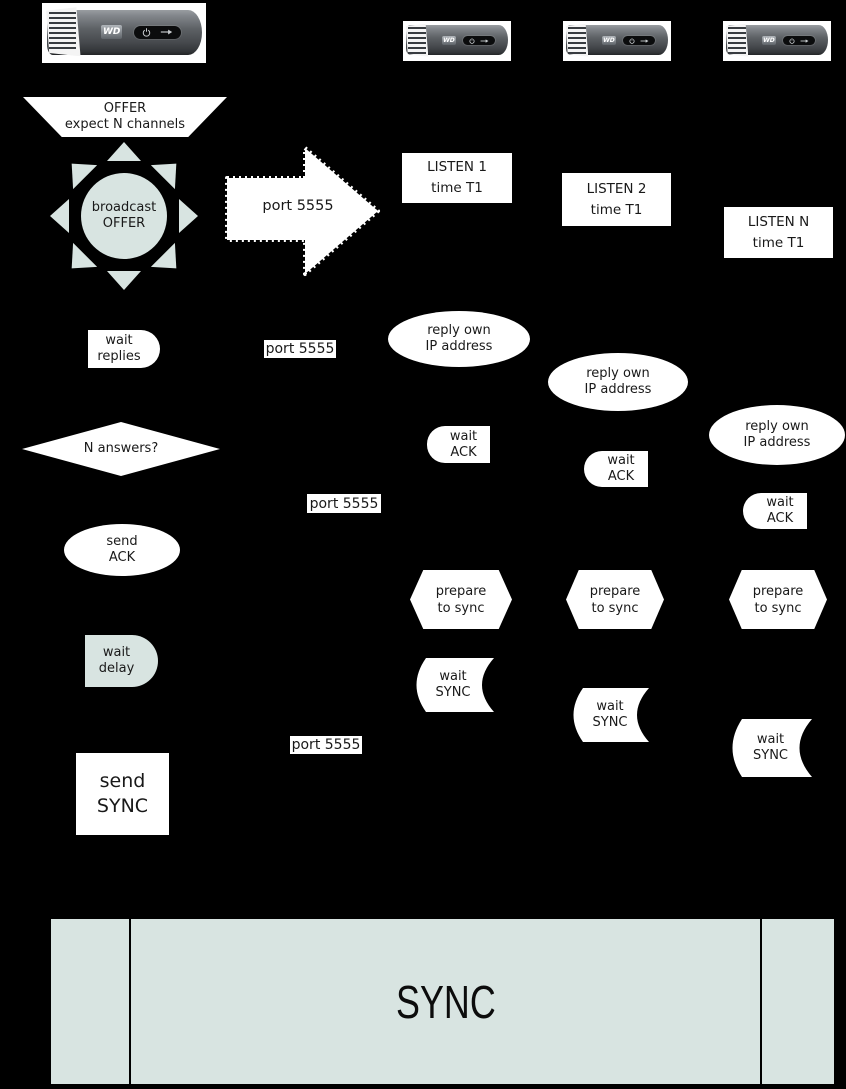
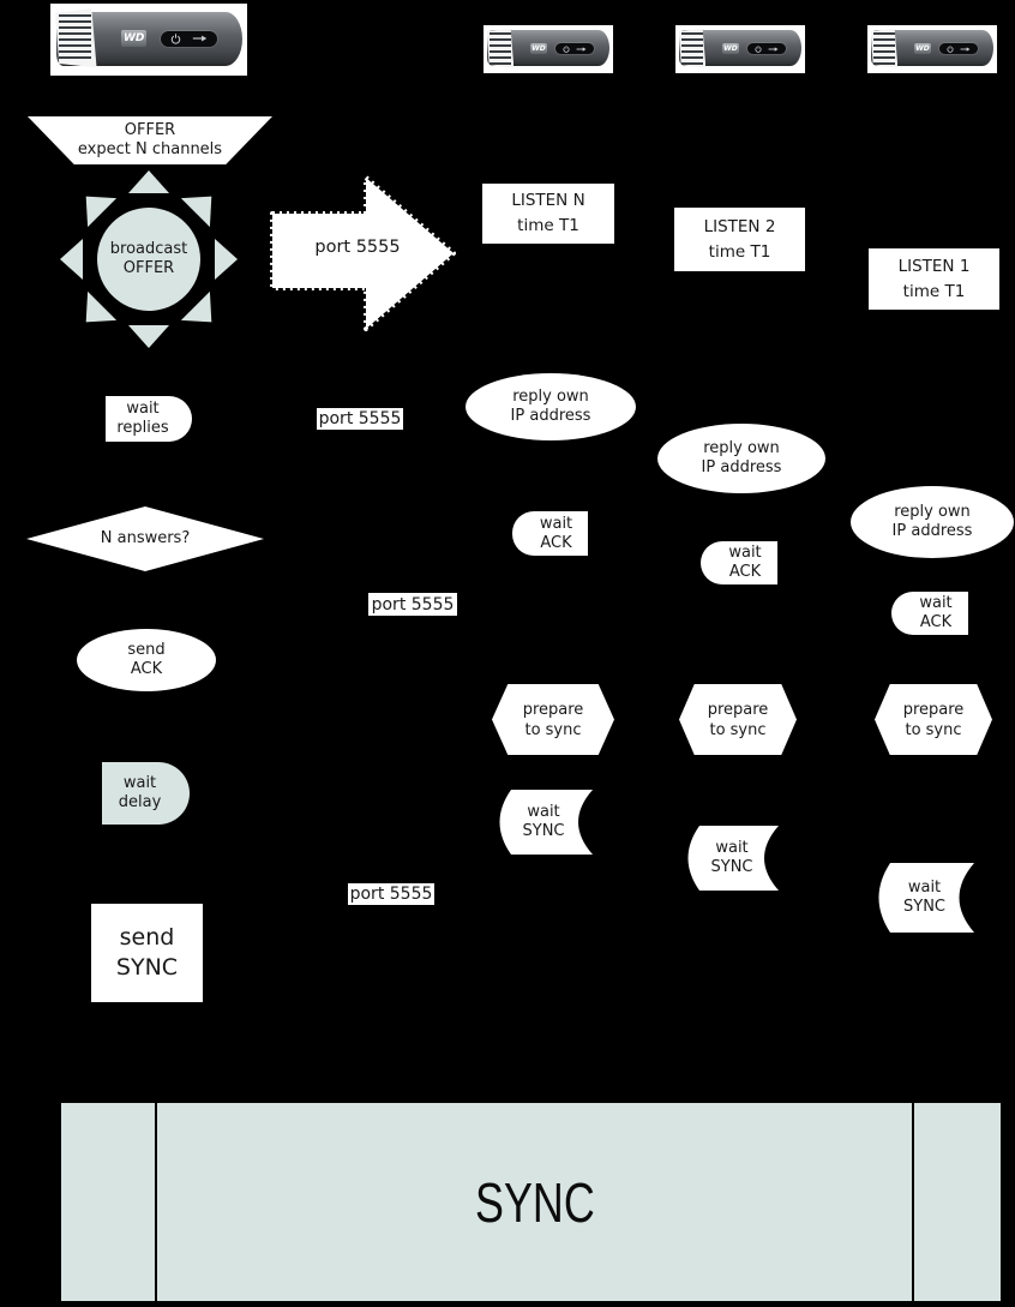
  WD
  OFFER
  expect N channels
  broadcast
  OFFER
  port 5555
  wait
  replies
  port 5555
  N answers?
  send
  ACK
  port 5555
  wait
  delay
  port 5555
  send
  SYNC
- LISTEN 1
+ LISTEN N
  time T1
  reply own
  IP address
  wait
  ACK
  prepare
  to sync
  wait
  SYNC
  LISTEN 2
  time T1
  reply own
  IP address
  wait
  ACK
  prepare
  to sync
  wait
  SYNC
- LISTEN N
+ LISTEN 1
  time T1
  reply own
  IP address
  wait
  ACK
  prepare
  to sync
  wait
  SYNC
  SYNC
